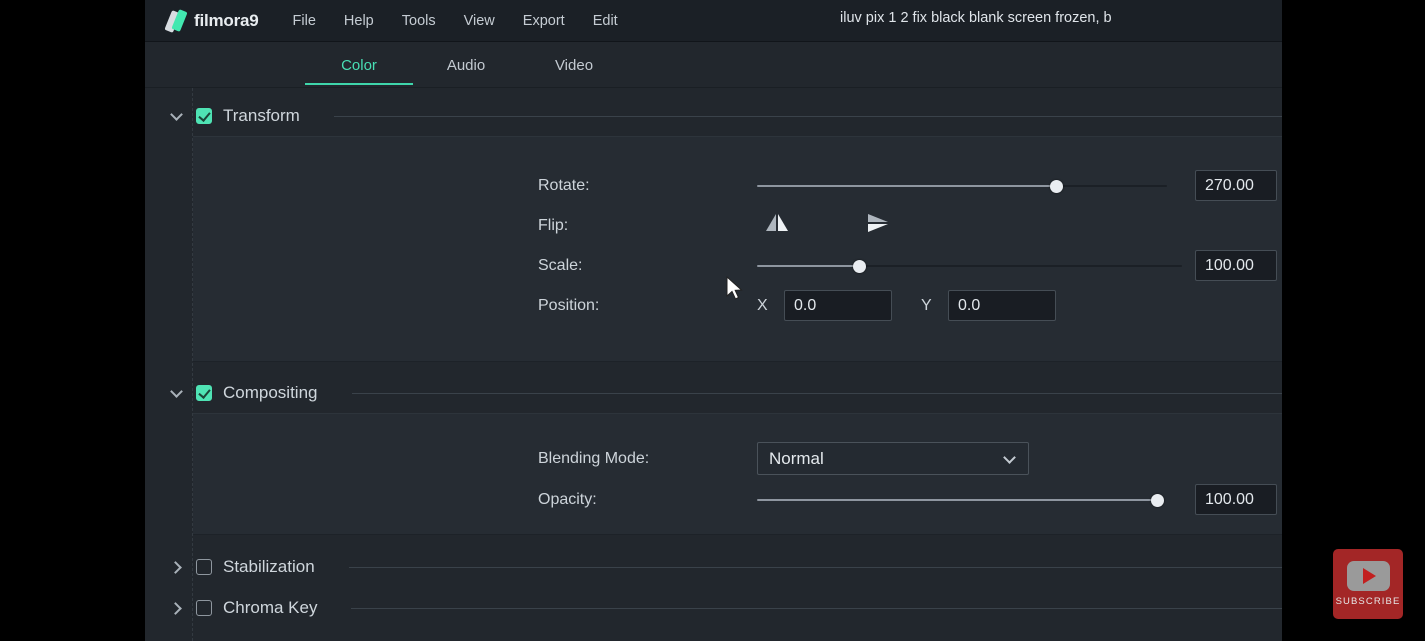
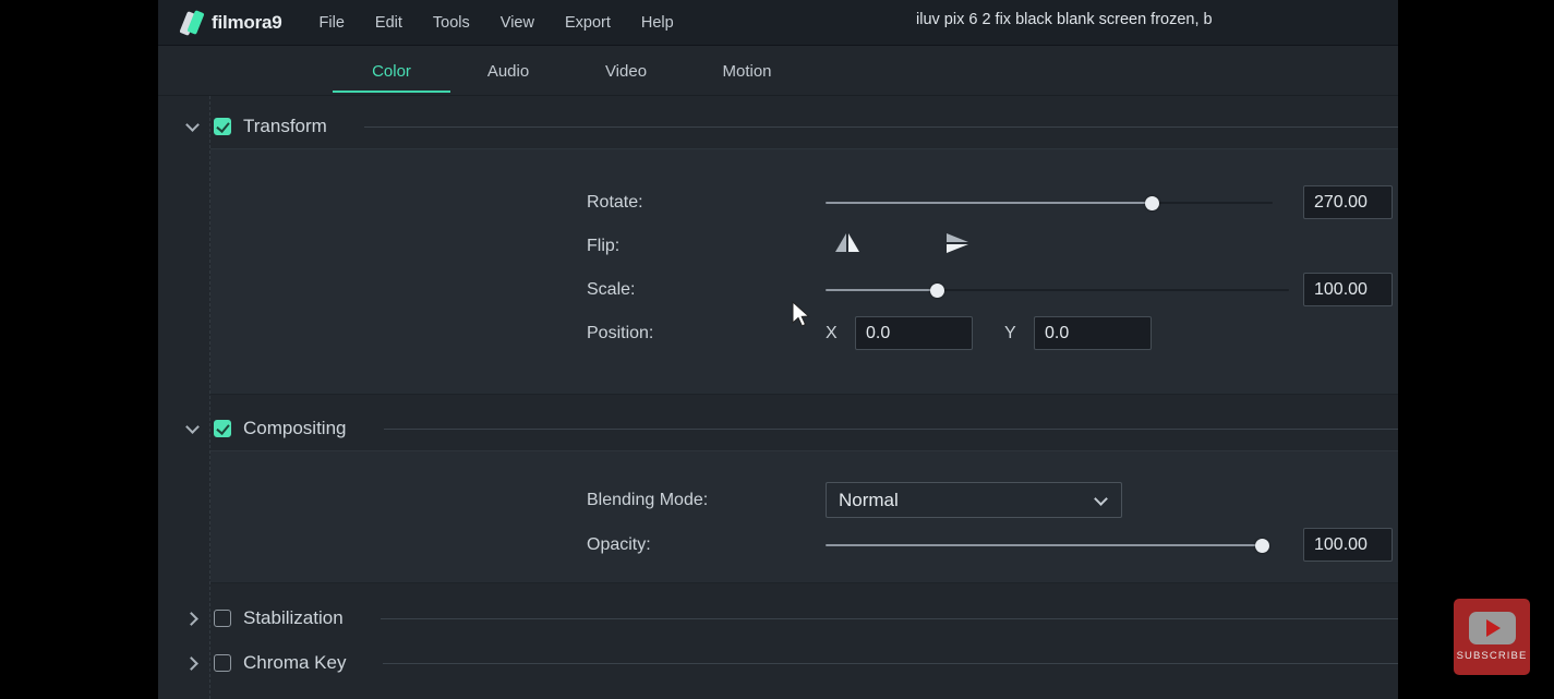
  filmora9
  File
- Help
+ Edit
  Tools
  View
  Export
- Edit
+ Help
- iluv pix 1 2 fix black blank screen frozen, b
+ iluv pix 6 2 fix black blank screen frozen, b
  Color
  Audio
  Video
+ Motion
  Transform
  Rotate:
  270.00
  Flip:
  Scale:
  100.00
  Position:
  X
  0.0
  Y
  0.0
  Compositing
  Blending Mode:
  Normal
  Opacity:
  100.00
  Stabilization
  Chroma Key
  SUBSCRIBE
